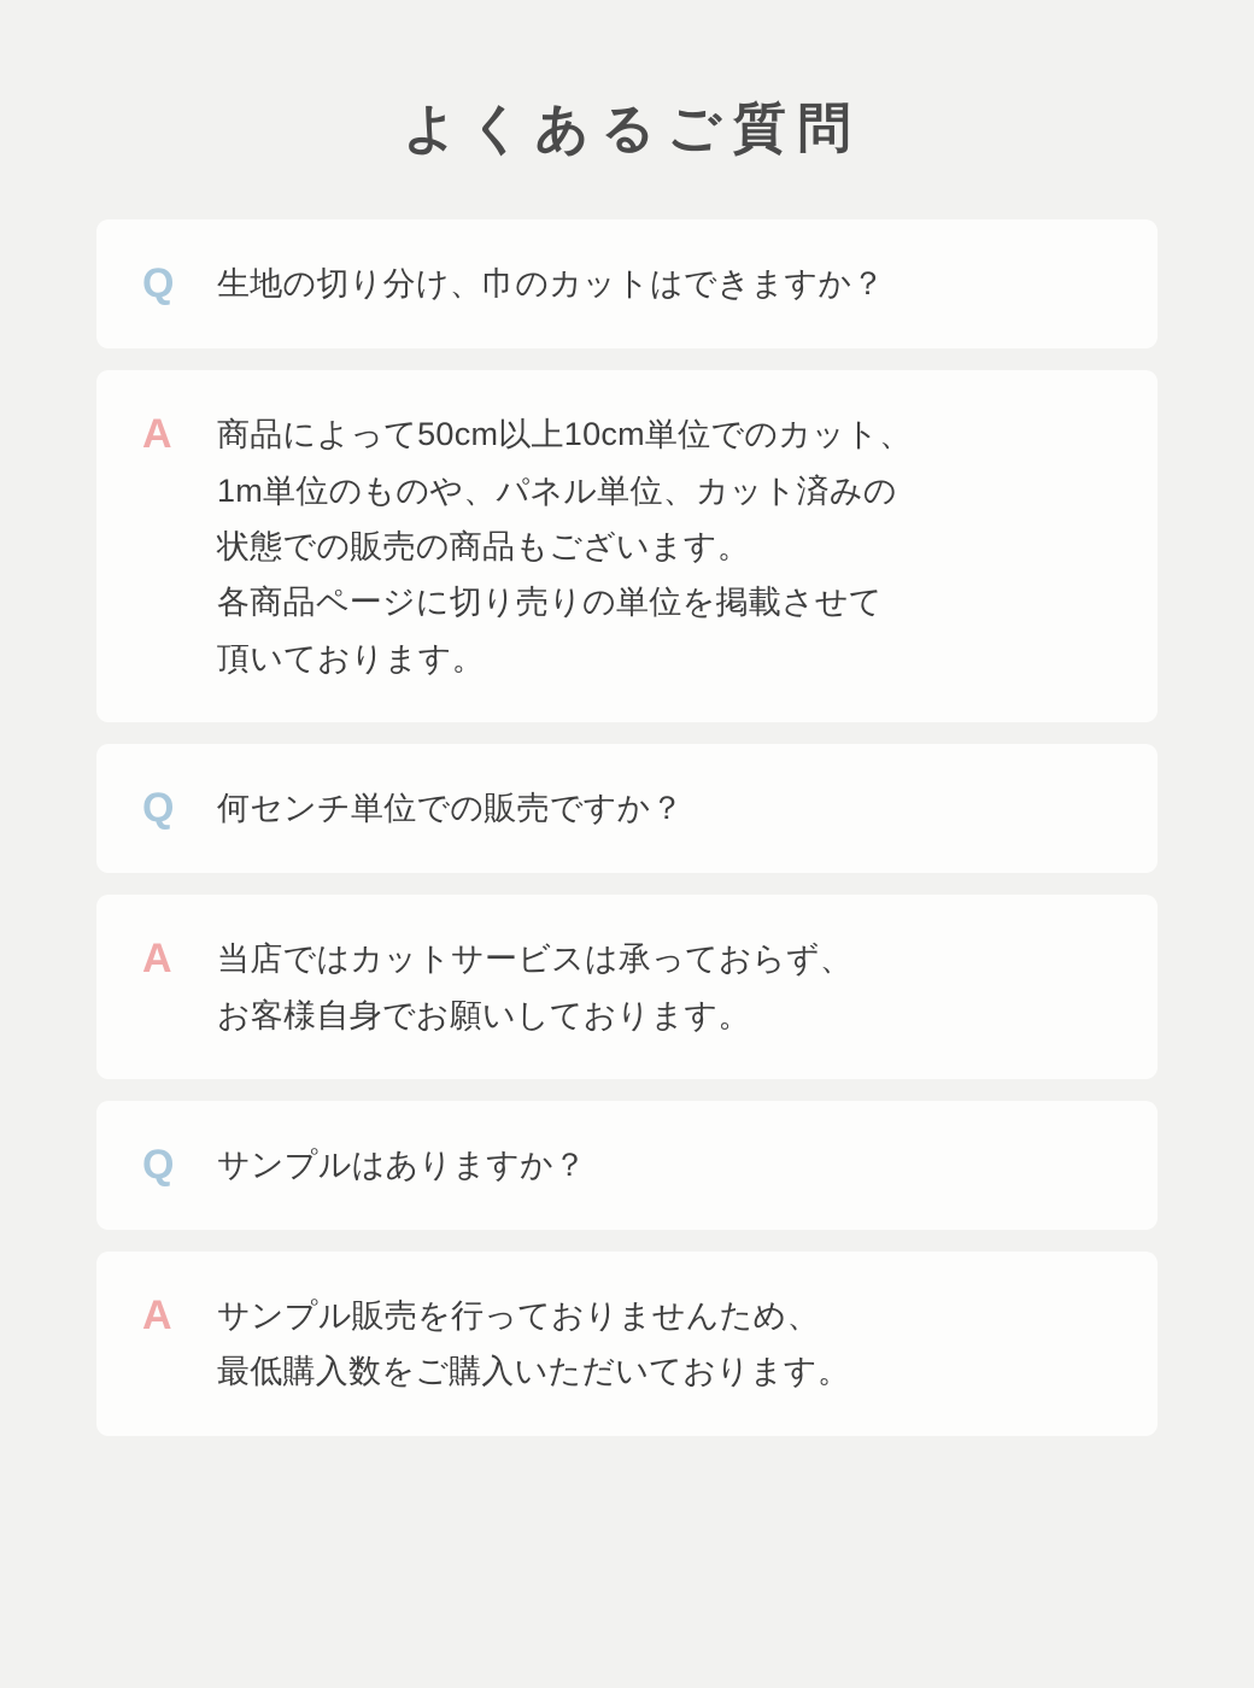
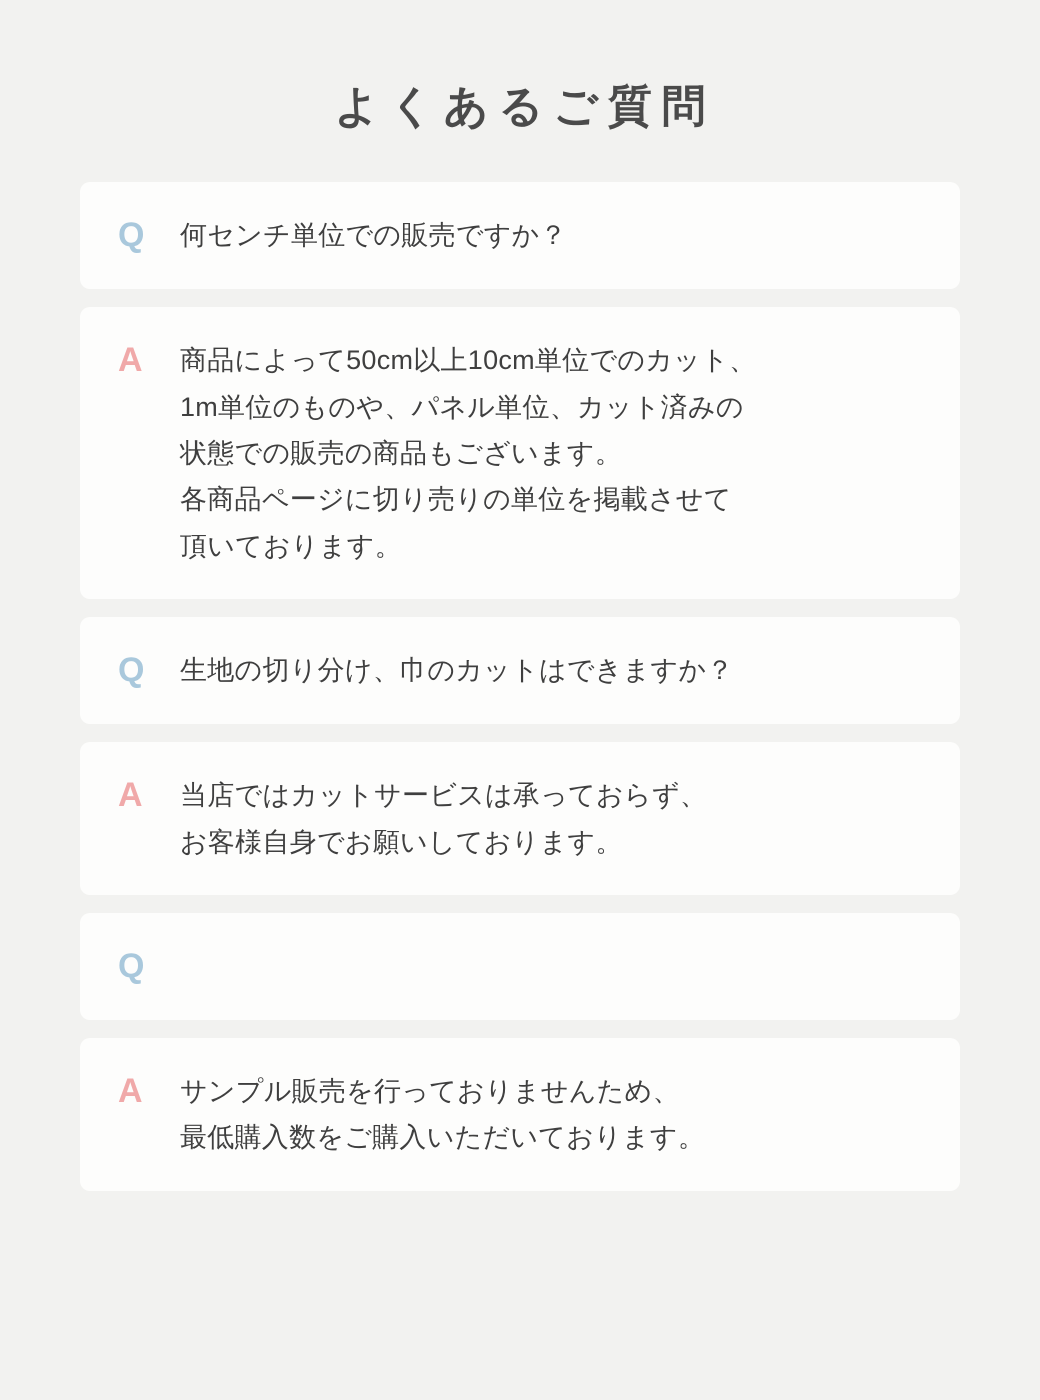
  よくあるご質問
  Q
- 生地の切り分け、巾のカットはできますか？
+ 何センチ単位での販売ですか？
  A
  商品によって50cm以上10cm単位でのカット、
  1m単位のものや、パネル単位、カット済みの
  状態での販売の商品もございます。
  各商品ページに切り売りの単位を掲載させて
  頂いております。
  Q
- 何センチ単位での販売ですか？
+ 生地の切り分け、巾のカットはできますか？
  A
  当店ではカットサービスは承っておらず、
  お客様自身でお願いしております。
  Q
- サンプルはありますか？
  A
  サンプル販売を行っておりませんため、
  最低購入数をご購入いただいております。
